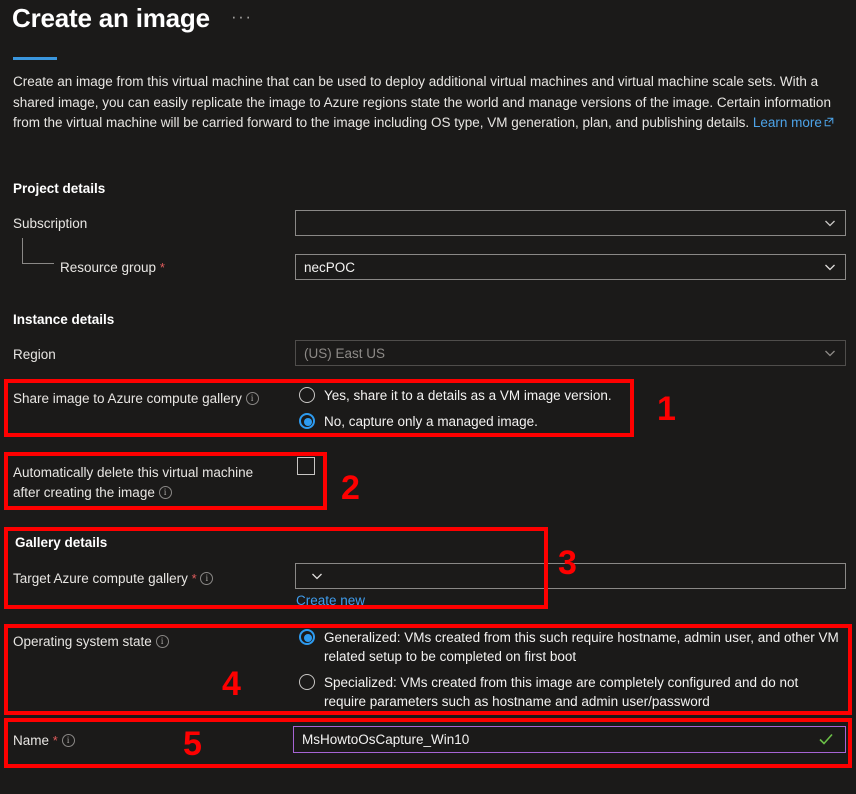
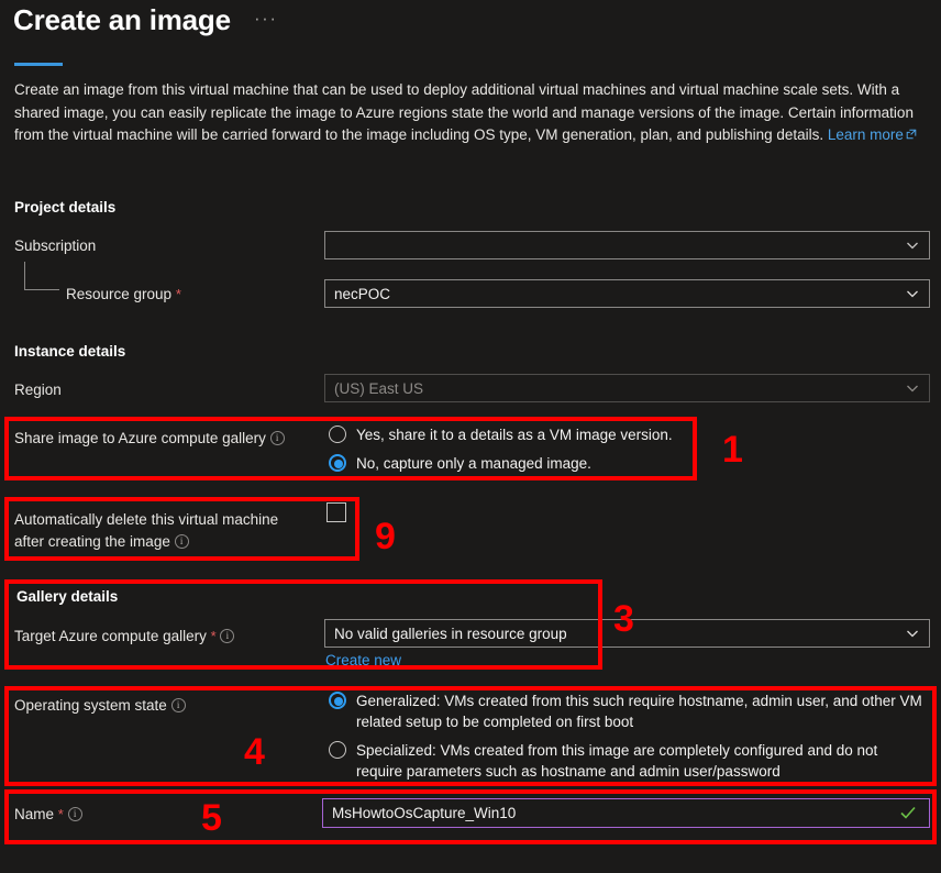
  Create an image
  ···
  Create an image from this virtual machine that can be used to deploy additional virtual machines and virtual machine scale sets. With a shared image, you can easily replicate the image to Azure regions state the world and manage versions of the image. Certain information from the virtual machine will be carried forward to the image including OS type, VM generation, plan, and publishing details. Learn more
  Project details
  Subscription
  Resource group *
  necPOC
  Instance details
  Region
  (US) East US
  Share image to Azure compute gallery
  Yes, share it to a details as a VM image version.
  No, capture only a managed image.
  Automatically delete this virtual machine
  after creating the image
  Gallery details
  Target Azure compute gallery *
+ No valid galleries in resource group
  Create new
  Operating system state
  Generalized: VMs created from this such require hostname, admin user, and other VM related setup to be completed on first boot
  Specialized: VMs created from this image are completely configured and do not require parameters such as hostname and admin user/password
  Name *
  MsHowtoOsCapture_Win10
  1
- 2
+ 9
  3
  4
  5
